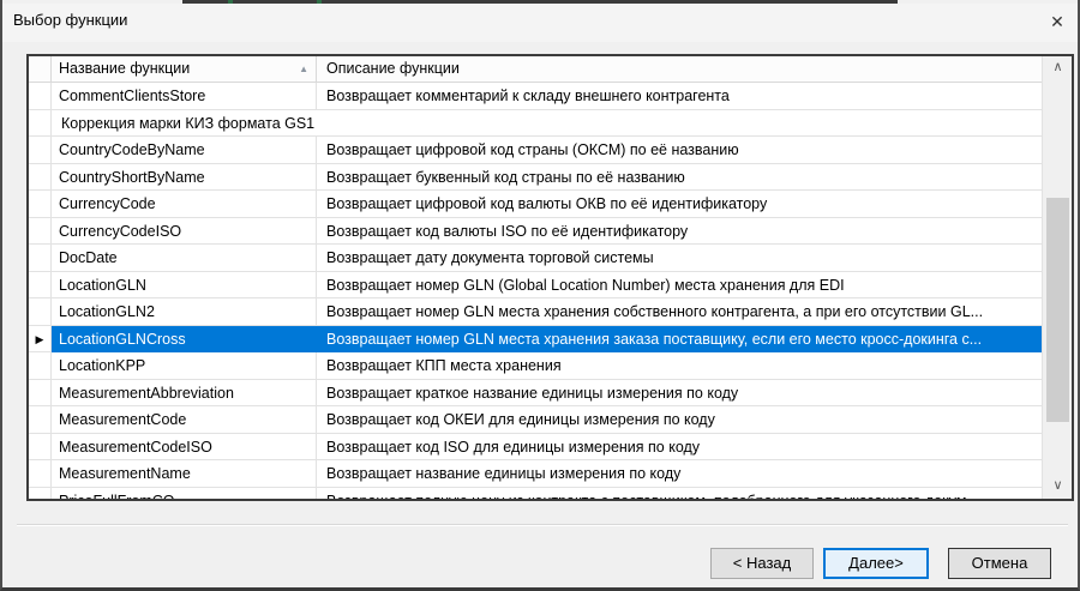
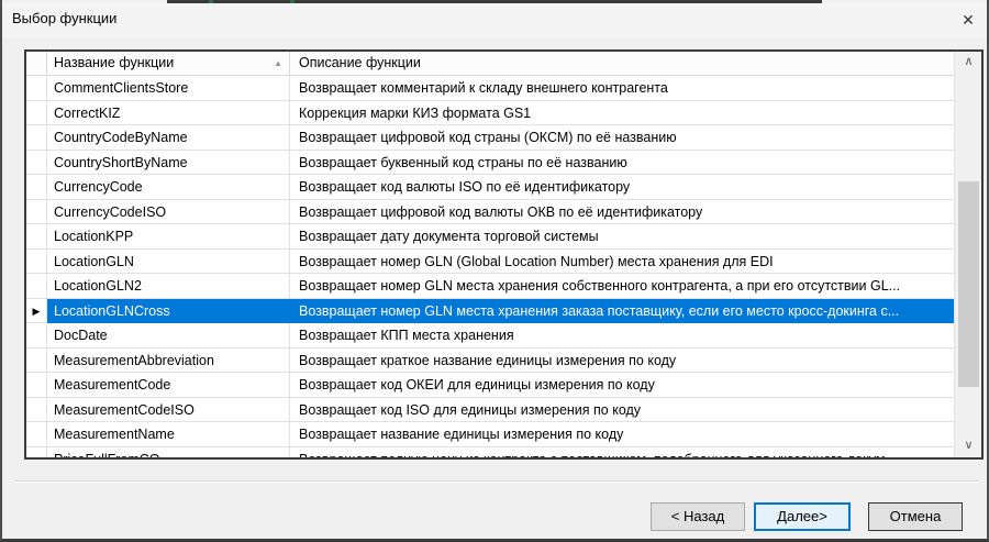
  Выбор функции
  ✕
  Название функции
  ▲
  Описание функции
  CommentClientsStore
  Возвращает комментарий к складу внешнего контрагента
+ CorrectKIZ
  Коррекция марки КИЗ формата GS1
  CountryCodeByName
  Возвращает цифровой код страны (ОКСМ) по её названию
  CountryShortByName
  Возвращает буквенный код страны по её названию
  CurrencyCode
- Возвращает цифровой код валюты ОКВ по её идентификатору
+ Возвращает код валюты ISO по её идентификатору
  CurrencyCodeISO
- Возвращает код валюты ISO по её идентификатору
+ Возвращает цифровой код валюты ОКВ по её идентификатору
- DocDate
+ LocationKPP
  Возвращает дату документа торговой системы
  LocationGLN
  Возвращает номер GLN (Global Location Number) места хранения для EDI
  LocationGLN2
  Возвращает номер GLN места хранения собственного контрагента, а при его отсутствии GL...
  ▶
  LocationGLNCross
  Возвращает номер GLN места хранения заказа поставщику, если его место кросс-докинга с...
- LocationKPP
+ DocDate
  Возвращает КПП места хранения
  MeasurementAbbreviation
  Возвращает краткое название единицы измерения по коду
  MeasurementCode
  Возвращает код ОКЕИ для единицы измерения по коду
  MeasurementCodeISO
  Возвращает код ISO для единицы измерения по коду
  MeasurementName
  Возвращает название единицы измерения по коду
  ∧
  ∨
  < Назад
  Далее>
  Отмена
